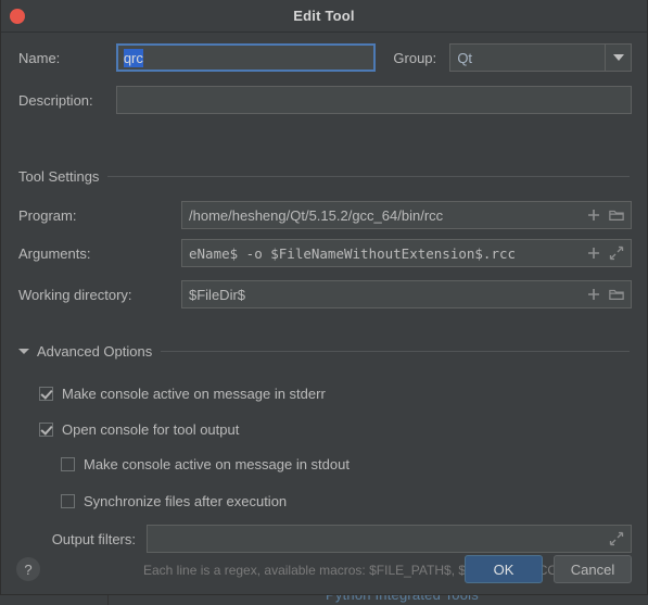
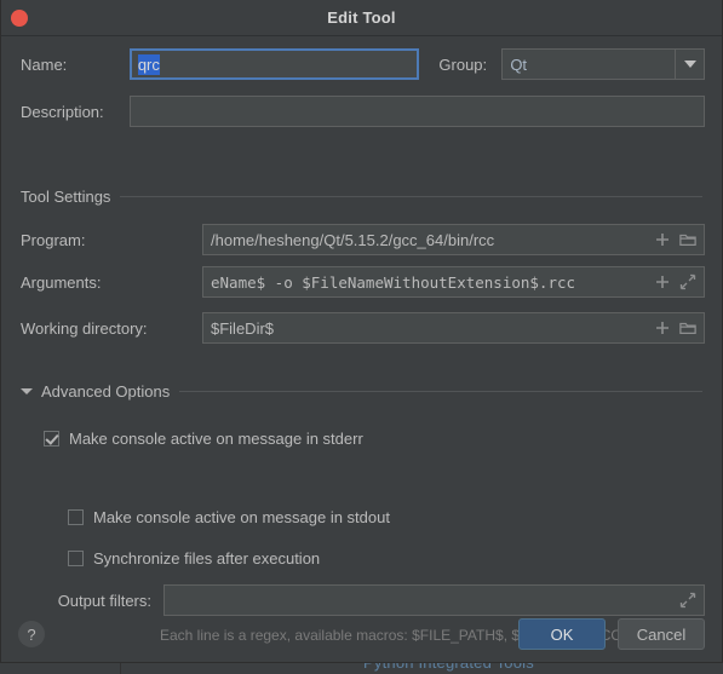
  Edit Tool
  Name:
  qrc
  Group:
  Qt
  Description:
  Tool Settings
  Program:
  /home/hesheng/Qt/5.15.2/gcc_64/bin/rcc
  Arguments:
  eName$ -o $FileNameWithoutExtension$.rcc
  Working directory:
  $FileDir$
  Advanced Options
  Make console active on message in stderr
- Open console for tool output
  Make console active on message in stdout
  Synchronize files after execution
  Output filters:
  Each line is a regex, available macros: $FILE_PATH$, $C
  ?
  OK
  Cancel
